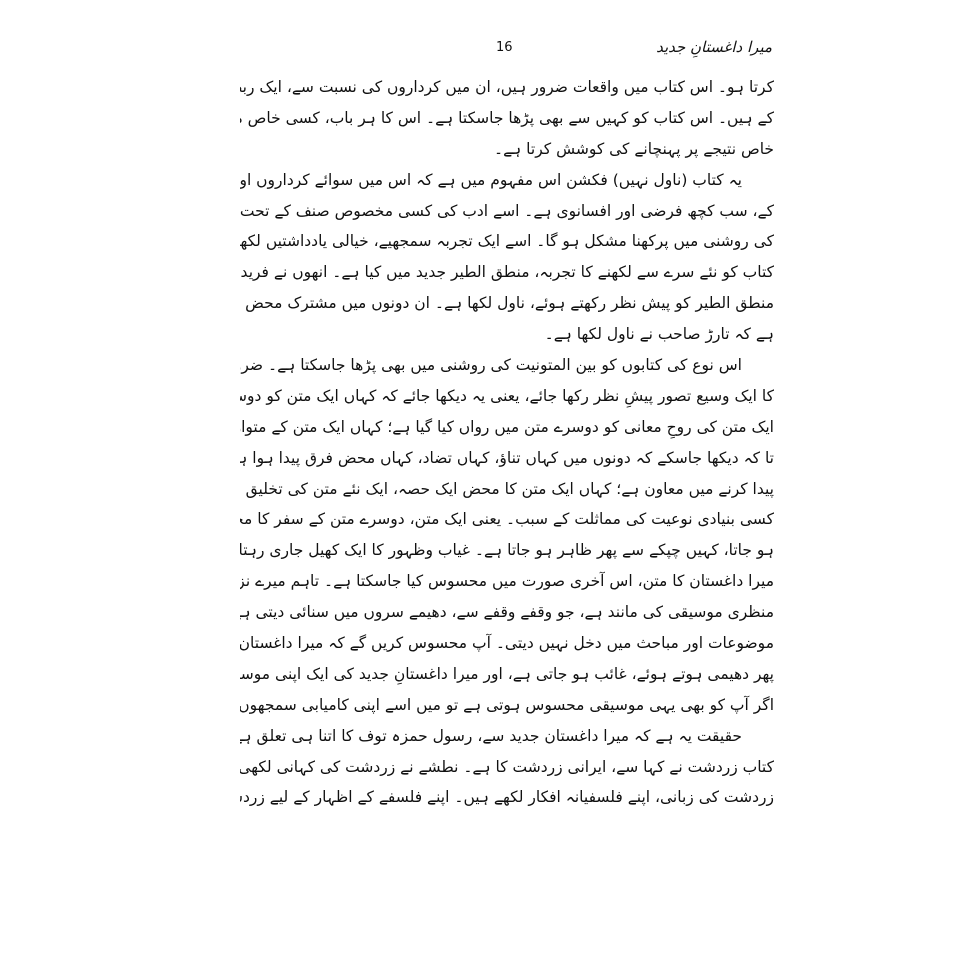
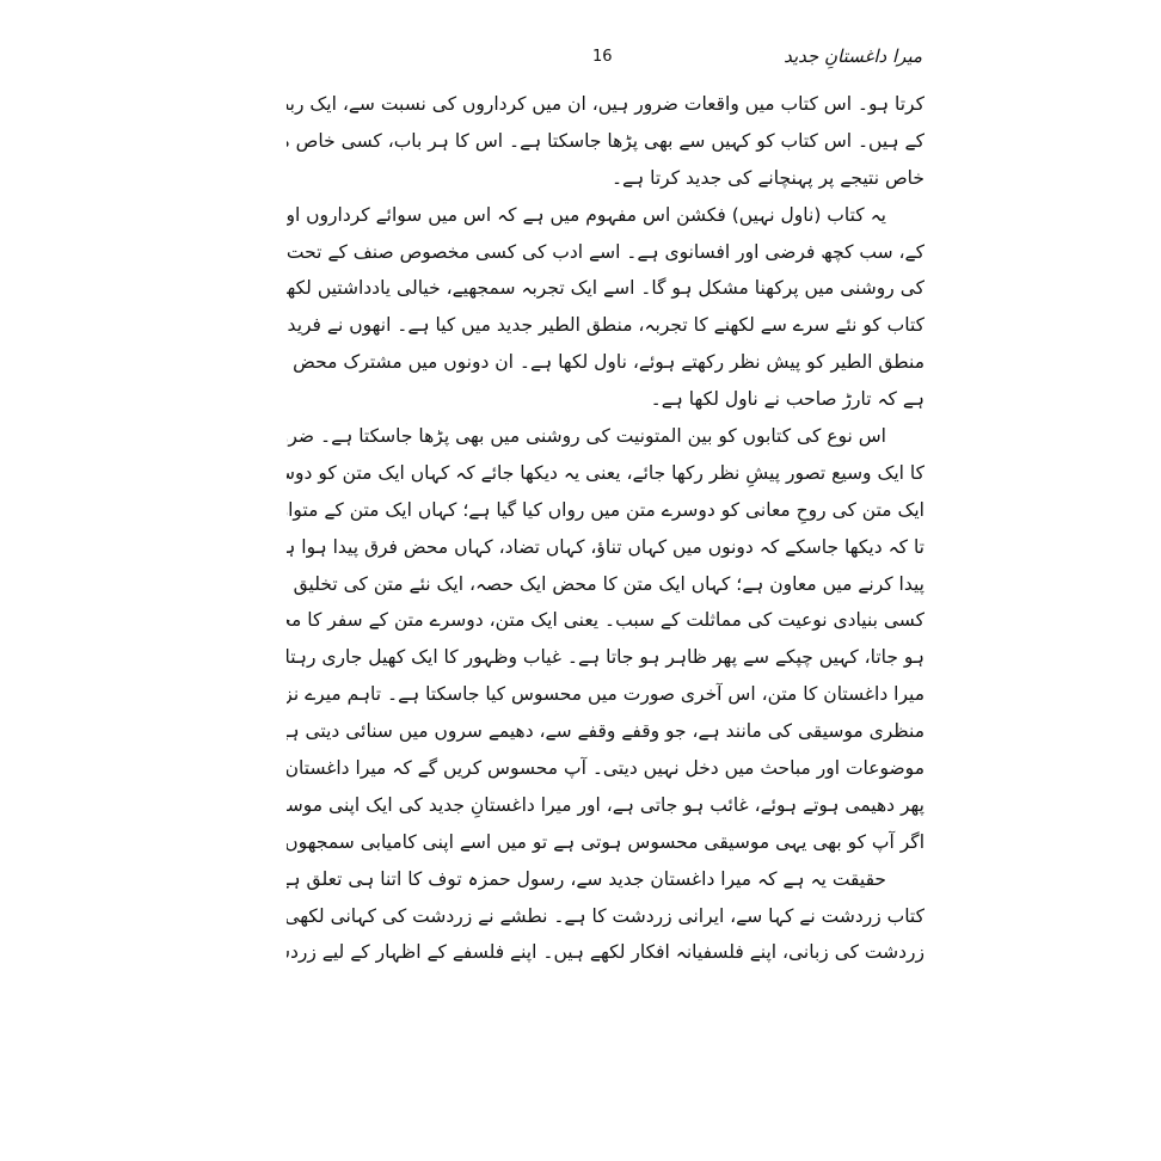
  16
  میرا داغستانِ جدید
  کرتا ہو۔ اس کتاب میں واقعات ضرور ہیں، ان میں کرداروں کی نسبت سے، ایک رب
  کے ہیں۔ اس کتاب کو کہیں سے بھی پڑھا جاسکتا ہے۔ اس کا ہر باب، کسی خاص
- خاص نتیجے پر پہنچانے کی کوشش کرتا ہے۔
+ خاص نتیجے پر پہنچانے کی جدید کرتا ہے۔
  یہ کتاب (ناول نہیں) فکشن اس مفہوم میں ہے کہ اس میں سوائے کرداروں او
  کے، سب کچھ فرضی اور افسانوی ہے۔ اسے ادب کی کسی مخصوص صنف کے تحت
  کتاب کو نئے سرے سے لکھنے کا تجربہ، منطق الطیر جدید میں کیا ہے۔ انھوں نے فرید
  منطق الطیر کو پیش نظر رکھتے ہوئے، ناول لکھا ہے۔ ان دونوں میں مشترک محض
  ہے کہ تارڑ صاحب نے ناول لکھا ہے۔
  اس نوع کی کتابوں کو بین المتونیت کی روشنی میں بھی پڑھا جاسکتا ہے۔ ضر
  کا ایک وسیع تصور پیشِ نظر رکھا جائے، یعنی یہ دیکھا جائے کہ کہاں ایک متن کو دوس
  ایک متن کی روحِ معانی کو دوسرے متن میں رواں کیا گیا ہے؛ کہاں ایک متن کے متوا
  تا کہ دیکھا جاسکے کہ دونوں میں کہاں تناؤ، کہاں تضاد، کہاں محض فرق پیدا ہوا ہ
  پیدا کرنے میں معاون ہے؛ کہاں ایک متن کا محض ایک حصہ، ایک نئے متن کی تخلیق
  کسی بنیادی نوعیت کی مماثلت کے سبب۔ یعنی ایک متن، دوسرے متن کے سفر کا م
  ہو جاتا، کہیں چپکے سے پھر ظاہر ہو جاتا ہے۔ غیاب وظہور کا ایک کھیل جاری رہتا
  میرا داغستان کا متن، اس آخری صورت میں محسوس کیا جاسکتا ہے۔ تاہم میرے نز
  منظری موسیقی کی مانند ہے، جو وقفے وقفے سے، دھیمے سروں میں سنائی دیتی ہ
  موضوعات اور مباحث میں دخل نہیں دیتی۔ آپ محسوس کریں گے کہ میرا داغستان
  پھر دھیمی ہوتے ہوئے، غائب ہو جاتی ہے، اور میرا داغستانِ جدید کی ایک اپنی موس
  اگر آپ کو بھی یہی موسیقی محسوس ہوتی ہے تو میں اسے اپنی کامیابی سمجھوں
  حقیقت یہ ہے کہ میرا داغستان جدید سے، رسول حمزہ توف کا اتنا ہی تعلق ہ
  کتاب زردشت نے کہا سے، ایرانی زردشت کا ہے۔ نطشے نے زردشت کی کہانی لکھی
  زردشت کی زبانی، اپنے فلسفیانہ افکار لکھے ہیں۔ اپنے فلسفے کے اظہار کے لیے زرد
